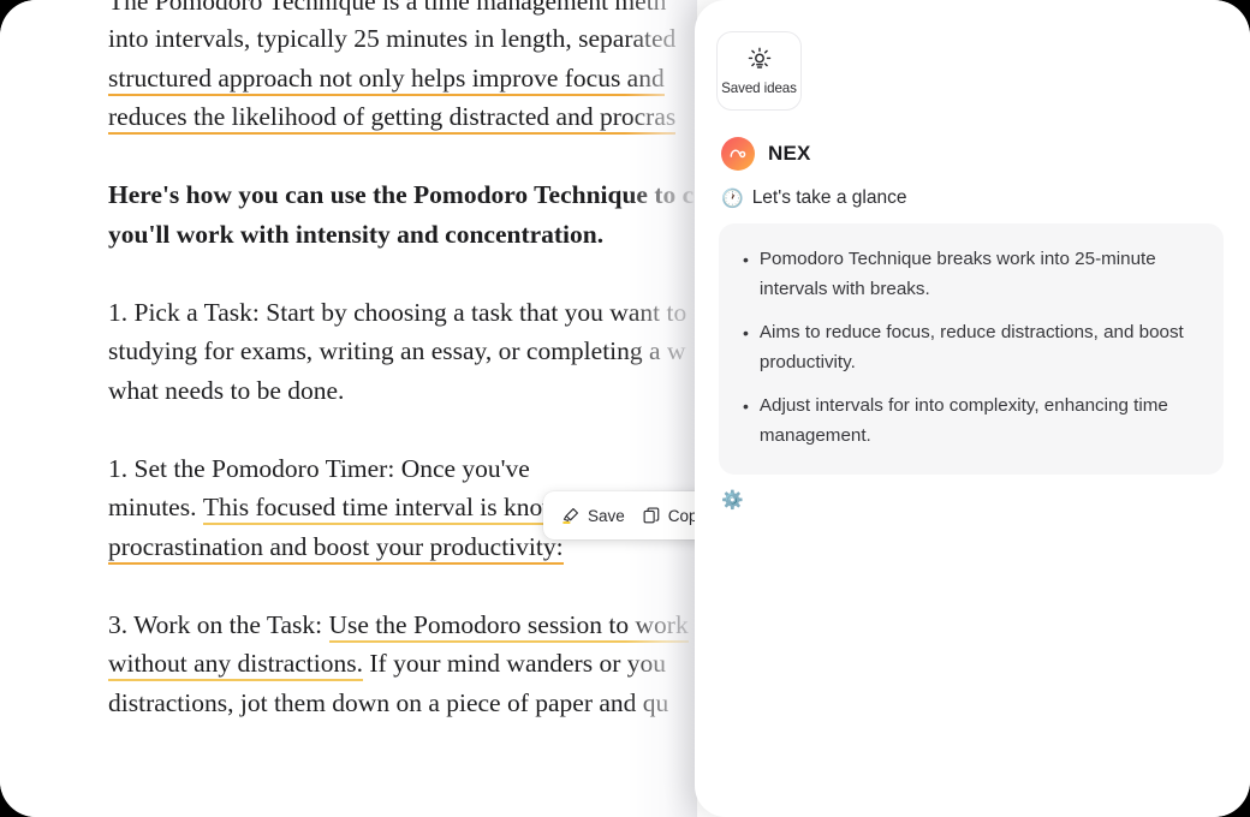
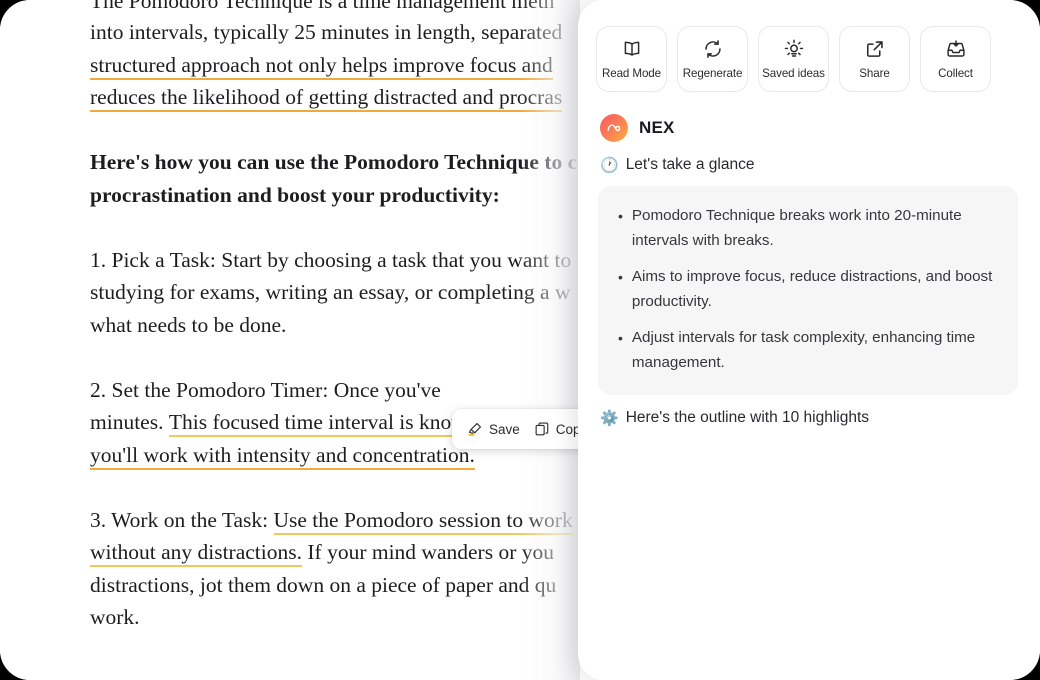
  The Pomodoro Technique is a time management
  into intervals, typically 25 minutes in length, sepa
  structured approach not only helps improve focus
  reduces the likelihood of getting distracted and pr
  Here's how you can use the Pomodoro Techniq
- you'll work with intensity and concentration.
+ procrastination and boost your productivity:
  1. Pick a Task: Start by choosing a task that you w
  studying for exams, writing an essay, or completin
  what needs to be done.
- 1. Set the Pomodoro Timer: Once you've
+ 2. Set the Pomodoro Timer: Once you've
  minutes. This focused time interval is kno
- procrastination and boost your productivity:
+ you'll work with intensity and concentration.
  3. Work on the Task: Use the Pomodoro session to
  without any distractions. If your mind wanders or
  distractions, jot them down on a piece of paper an
+ work.
  Save
  Cop
+ Read Mode
+ Regenerate
  Saved ideas
+ Share
+ Collect
  NEX
  🕐
  Let's take a glance
  •
- Pomodoro Technique breaks work into 25-minute intervals with breaks.
+ Pomodoro Technique breaks work into 20-minute intervals with breaks.
  •
- Aims to reduce focus, reduce distractions, and boost productivity.
+ Aims to improve focus, reduce distractions, and boost productivity.
  •
- Adjust intervals for into complexity, enhancing time management.
+ Adjust intervals for task complexity, enhancing time management.
  ⚙️
+ Here's the outline with 10 highlights
